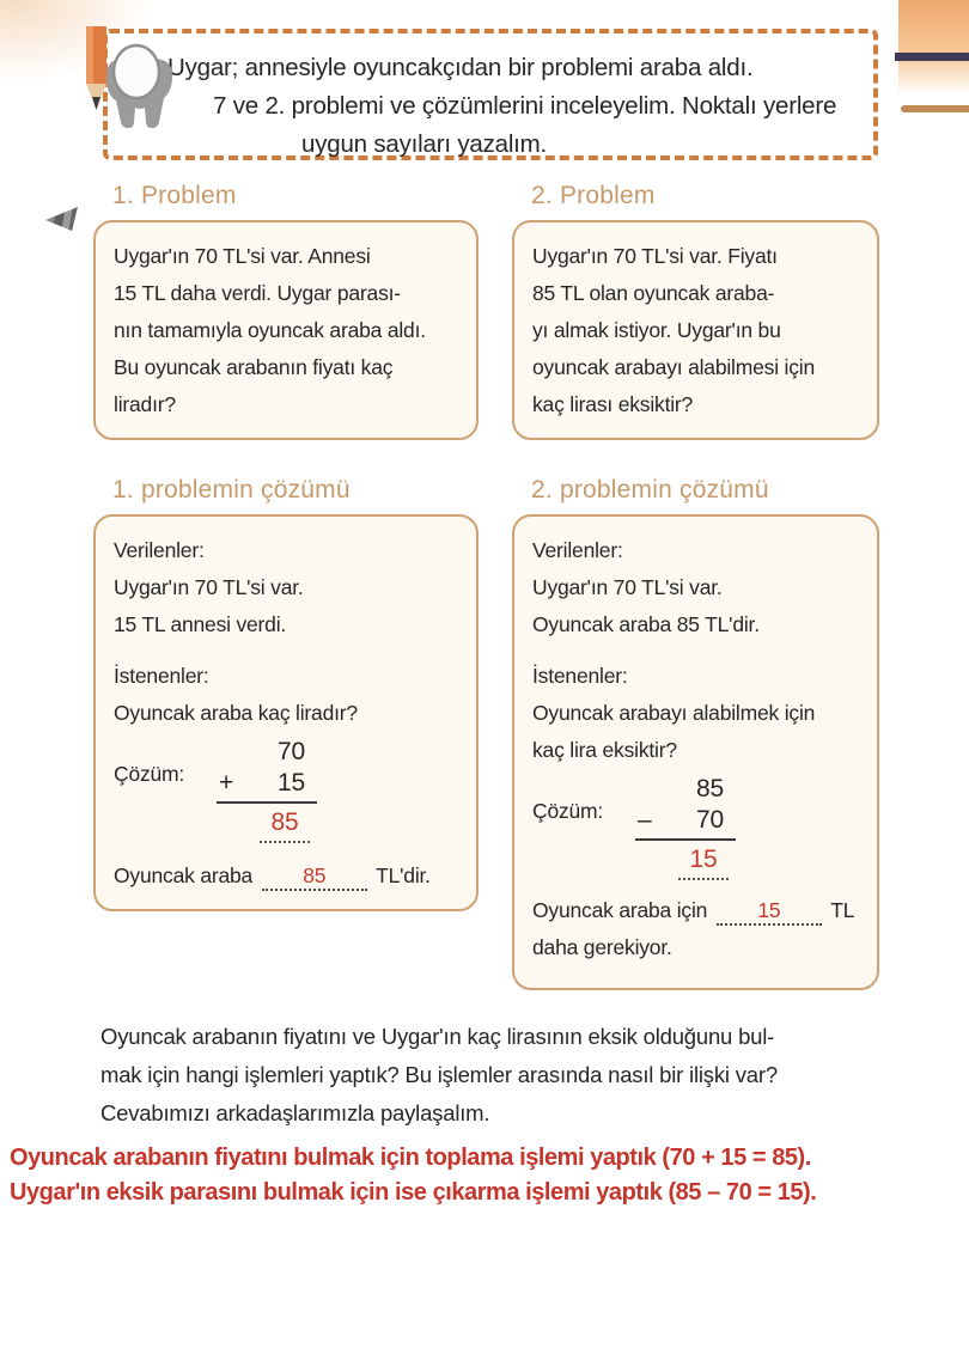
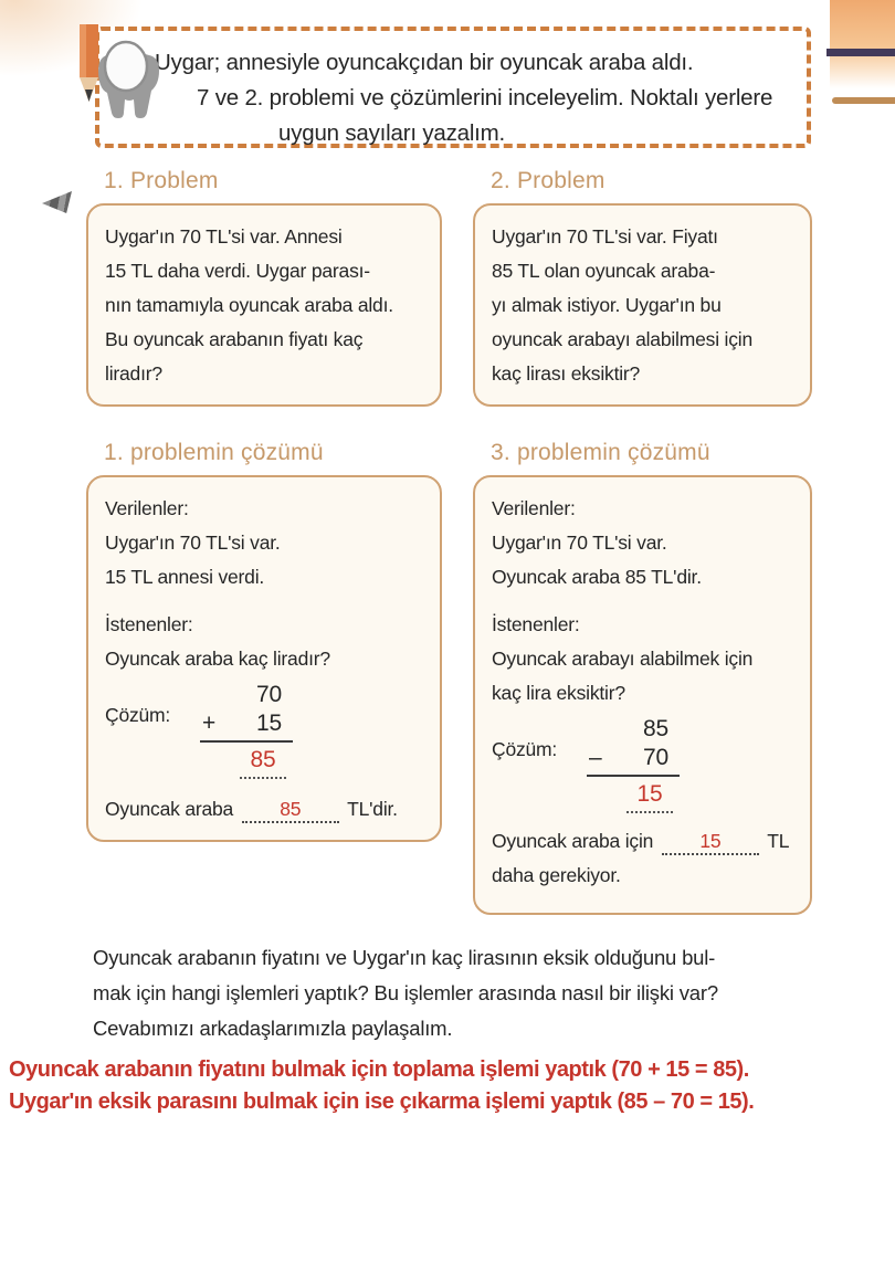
- Uygar; annesiyle oyuncakçıdan bir problemi araba aldı.
+ Uygar; annesiyle oyuncakçıdan bir oyuncak araba aldı.
  7 ve 2. problemi ve çözümlerini inceleyelim. Noktalı yerlere
  uygun sayıları yazalım.
  1. Problem
  Uygar'ın 70 TL'si var. Annesi
  15 TL daha verdi. Uygar parası-
  nın tamamıyla oyuncak araba aldı.
  Bu oyuncak arabanın fiyatı kaç
  liradır?
  2. Problem
  Uygar'ın 70 TL'si var. Fiyatı
  85 TL olan oyuncak araba-
  yı almak istiyor. Uygar'ın bu
  oyuncak arabayı alabilmesi için
  kaç lirası eksiktir?
  1. problemin çözümü
  Verilenler:
  Uygar'ın 70 TL'si var.
  15 TL annesi verdi.
  İstenenler:
  Oyuncak araba kaç liradır?
  Çözüm:
  70
  +
  15
  85
  Oyuncak araba 85 TL'dir.
- 2. problemin çözümü
+ 3. problemin çözümü
  Verilenler:
  Uygar'ın 70 TL'si var.
  Oyuncak araba 85 TL'dir.
  İstenenler:
  Oyuncak arabayı alabilmek için
  kaç lira eksiktir?
  Çözüm:
  85
  –
  70
  15
  Oyuncak araba için 15 TL
  daha gerekiyor.
  Oyuncak arabanın fiyatını ve Uygar'ın kaç lirasının eksik olduğunu bul-
  mak için hangi işlemleri yaptık? Bu işlemler arasında nasıl bir ilişki var?
  Cevabımızı arkadaşlarımızla paylaşalım.
  Oyuncak arabanın fiyatını bulmak için toplama işlemi yaptık (70 + 15 = 85).
  Uygar'ın eksik parasını bulmak için ise çıkarma işlemi yaptık (85 – 70 = 15).
